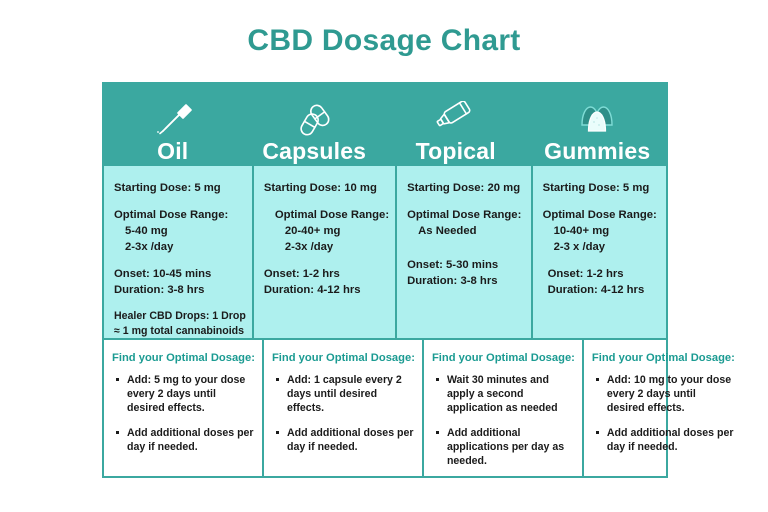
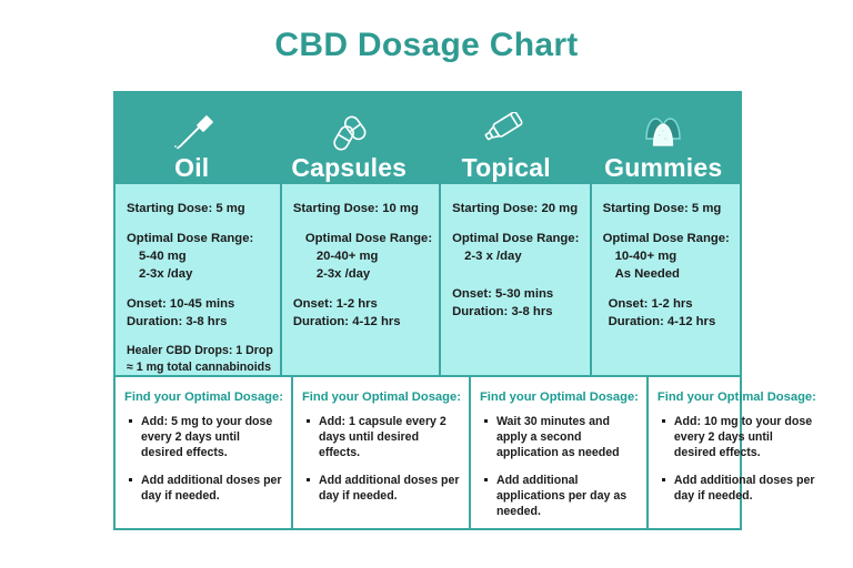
  CBD Dosage Chart
  Oil
  Capsules
  Topical
  Gummies
  Starting Dose: 5 mg
  Optimal Dose Range:
  5-40 mg
  2-3x /day
  Onset: 10-45 mins
  Duration: 3-8 hrs
  Healer CBD Drops: 1 Drop
  ≈ 1 mg total cannabinoids
  Starting Dose: 10 mg
  Optimal Dose Range:
  20-40+ mg
  2-3x /day
  Onset: 1-2 hrs
  Duration: 4-12 hrs
  Starting Dose: 20 mg
  Optimal Dose Range:
- As Needed
+ 2-3 x /day
  Onset: 5-30 mins
  Duration: 3-8 hrs
  Starting Dose: 5 mg
  Optimal Dose Range:
  10-40+ mg
- 2-3 x /day
+ As Needed
  Onset: 1-2 hrs
  Duration: 4-12 hrs
  Find your Optimal Dosage:
  Add: 5 mg to your dose every 2 days until desired effects.
  Add additional doses per day if needed.
  Find your Optimal Dosage:
  Add: 1 capsule every 2 days until desired effects.
  Add additional doses per day if needed.
  Find your Optimal Dosage:
  Wait 30 minutes and apply a second application as needed
  Add additional applications per day as needed.
  Find your Optimal Dosage:
  Add: 10 mg to your dose every 2 days until desired effects.
  Add additional doses per day if needed.
